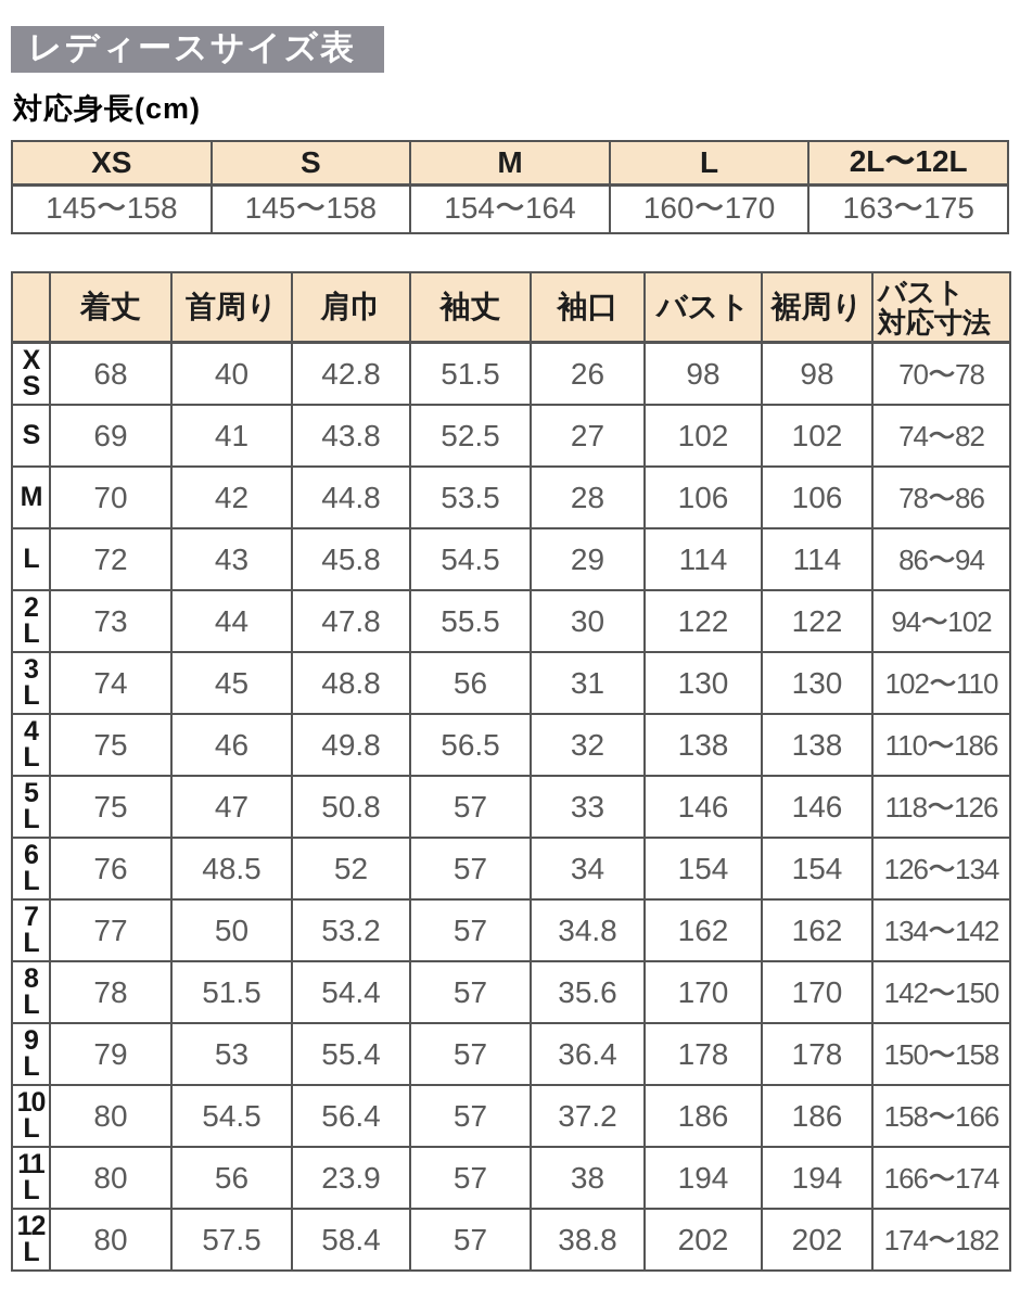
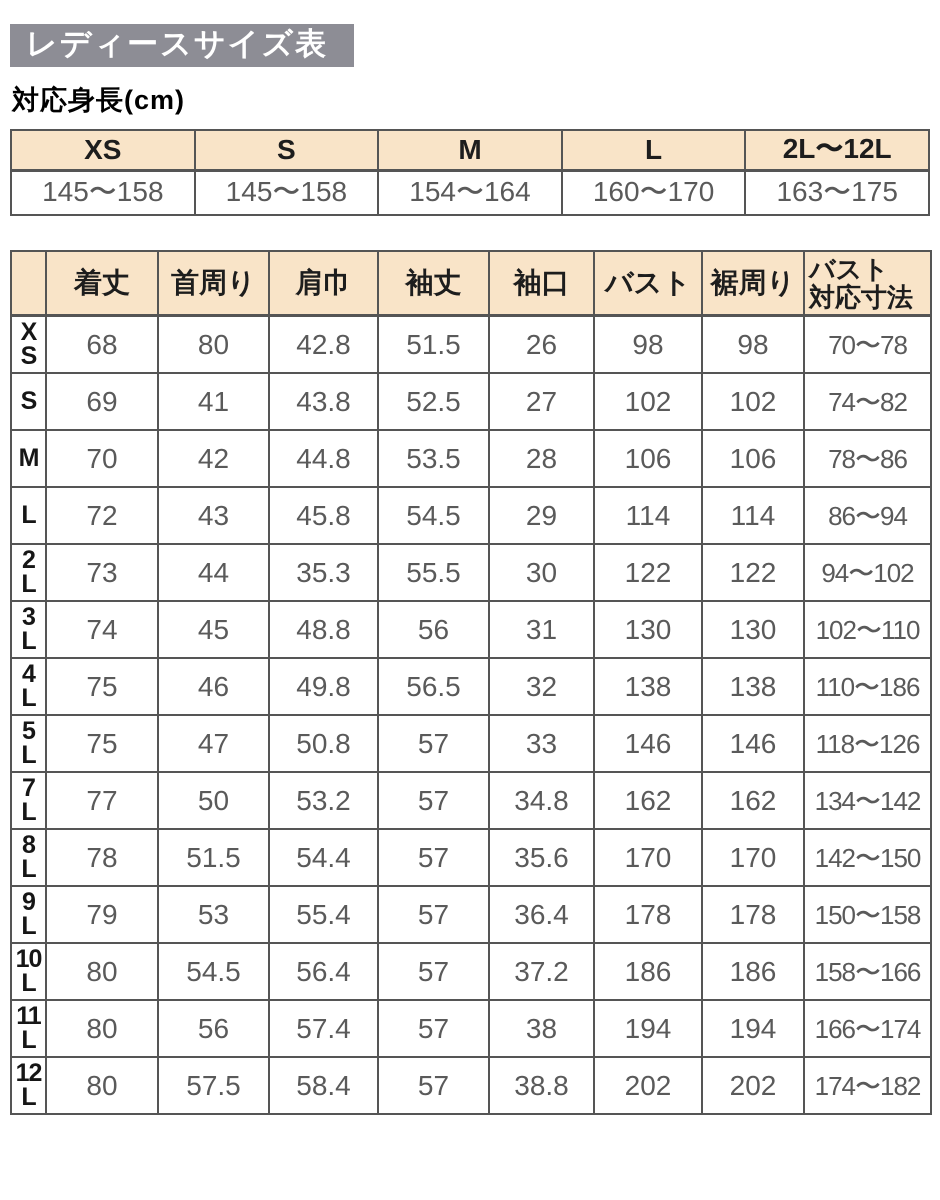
  レディースサイズ表
  対応身長(cm)
  XS	S	M	L	2L〜12L
  145〜158	145〜158	154〜164	160〜170	163〜175
  	着丈	首周り	肩巾	袖丈	袖口	バスト	裾周り	バスト 対応寸法
- X S	68	40	42.8	51.5	26	98	98	70〜78
+ X S	68	80	42.8	51.5	26	98	98	70〜78
  S	69	41	43.8	52.5	27	102	102	74〜82
  M	70	42	44.8	53.5	28	106	106	78〜86
  L	72	43	45.8	54.5	29	114	114	86〜94
- 2 L	73	44	47.8	55.5	30	122	122	94〜102
+ 2 L	73	44	35.3	55.5	30	122	122	94〜102
  3 L	74	45	48.8	56	31	130	130	102〜110
  4 L	75	46	49.8	56.5	32	138	138	110〜186
  5 L	75	47	50.8	57	33	146	146	118〜126
- 6 L	76	48.5	52	57	34	154	154	126〜134
  7 L	77	50	53.2	57	34.8	162	162	134〜142
  8 L	78	51.5	54.4	57	35.6	170	170	142〜150
  9 L	79	53	55.4	57	36.4	178	178	150〜158
  10 L	80	54.5	56.4	57	37.2	186	186	158〜166
- 11 L	80	56	23.9	57	38	194	194	166〜174
+ 11 L	80	56	57.4	57	38	194	194	166〜174
  12 L	80	57.5	58.4	57	38.8	202	202	174〜182
